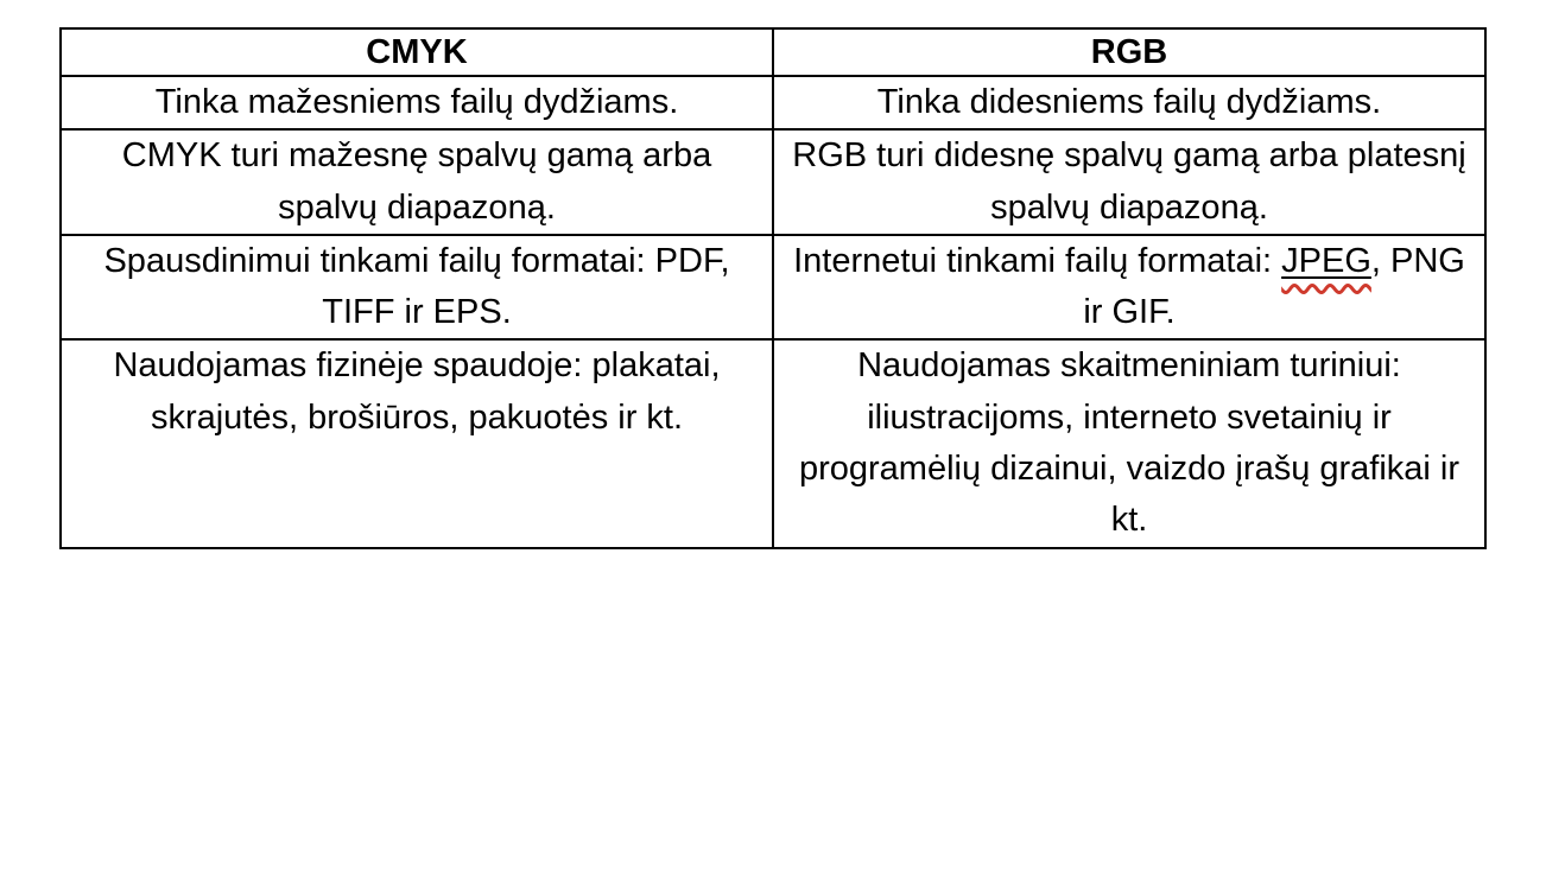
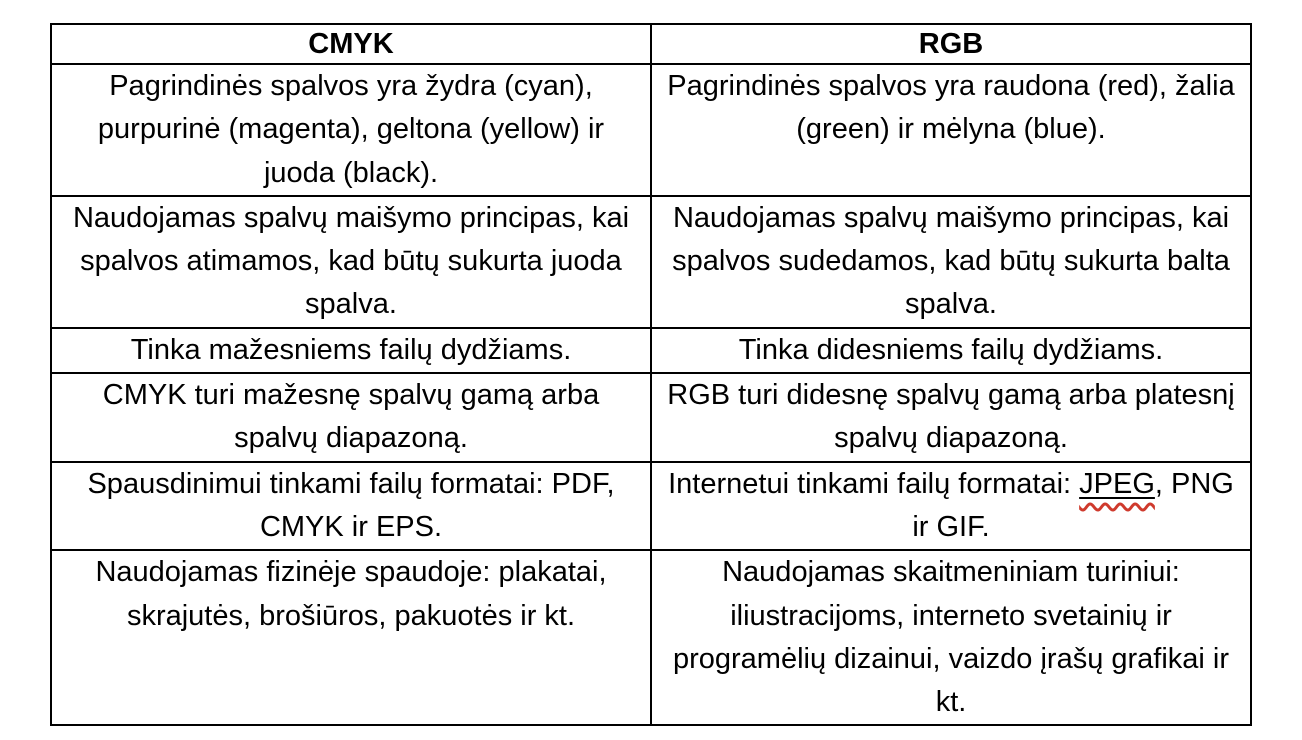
  CMYK	RGB
+ Pagrindinės spalvos yra žydra (cyan), purpurinė (magenta), geltona (yellow) ir juoda (black).	Pagrindinės spalvos yra raudona (red), žalia (green) ir mėlyna (blue).
+ Naudojamas spalvų maišymo principas, kai spalvos atimamos, kad būtų sukurta juoda spalva.	Naudojamas spalvų maišymo principas, kai spalvos sudedamos, kad būtų sukurta balta spalva.
  Tinka mažesniems failų dydžiams.	Tinka didesniems failų dydžiams.
  CMYK turi mažesnę spalvų gamą arba spalvų diapazoną.	RGB turi didesnę spalvų gamą arba platesnį spalvų diapazoną.
- Spausdinimui tinkami failų formatai: PDF, TIFF ir EPS.	Internetui tinkami failų formatai: JPEG, PNG ir GIF.
+ Spausdinimui tinkami failų formatai: PDF, CMYK ir EPS.	Internetui tinkami failų formatai: JPEG, PNG ir GIF.
  Naudojamas fizinėje spaudoje: plakatai, skrajutės, brošiūros, pakuotės ir kt.	Naudojamas skaitmeniniam turiniui: iliustracijoms, interneto svetainių ir programėlių dizainui, vaizdo įrašų grafikai ir kt.
